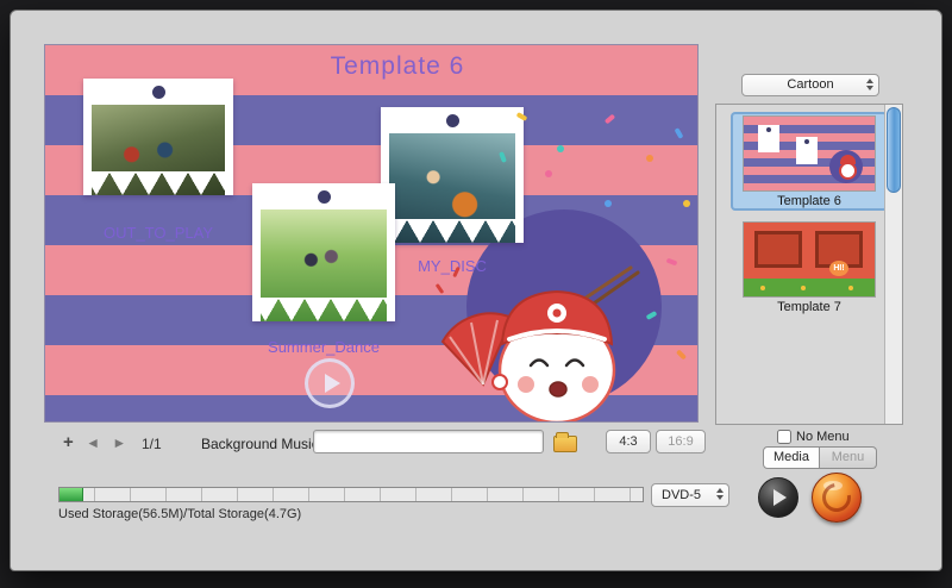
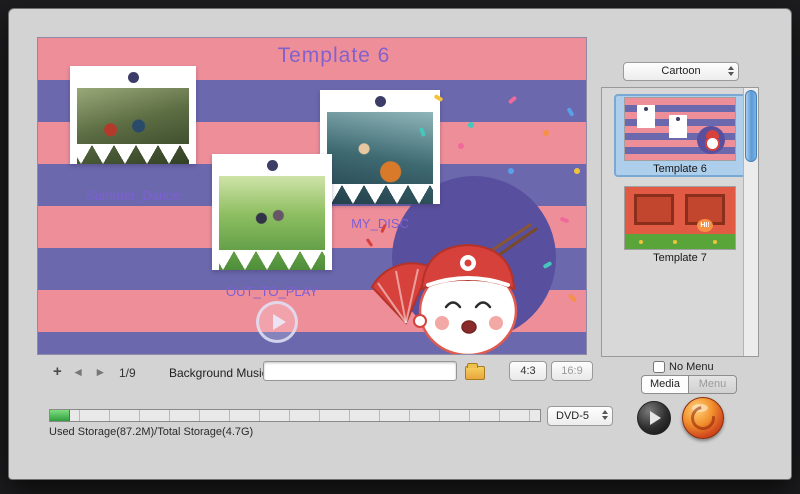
  Template 6
- OUT_TO_PLAY
+ Summer_Dance
  MY_DISC
- Summer_Dance
+ OUT_TO_PLAY
  + ◄ ►
- 1/1
+ 1/9
  Background Musi
  4:3
  16:9
  Cartoon
  Template 6
  Template 7
  No Menu
  Media
  Menu
- Used Storage(56.5M)/Total Storage(4.7G)
+ Used Storage(87.2M)/Total Storage(4.7G)
  DVD-5
